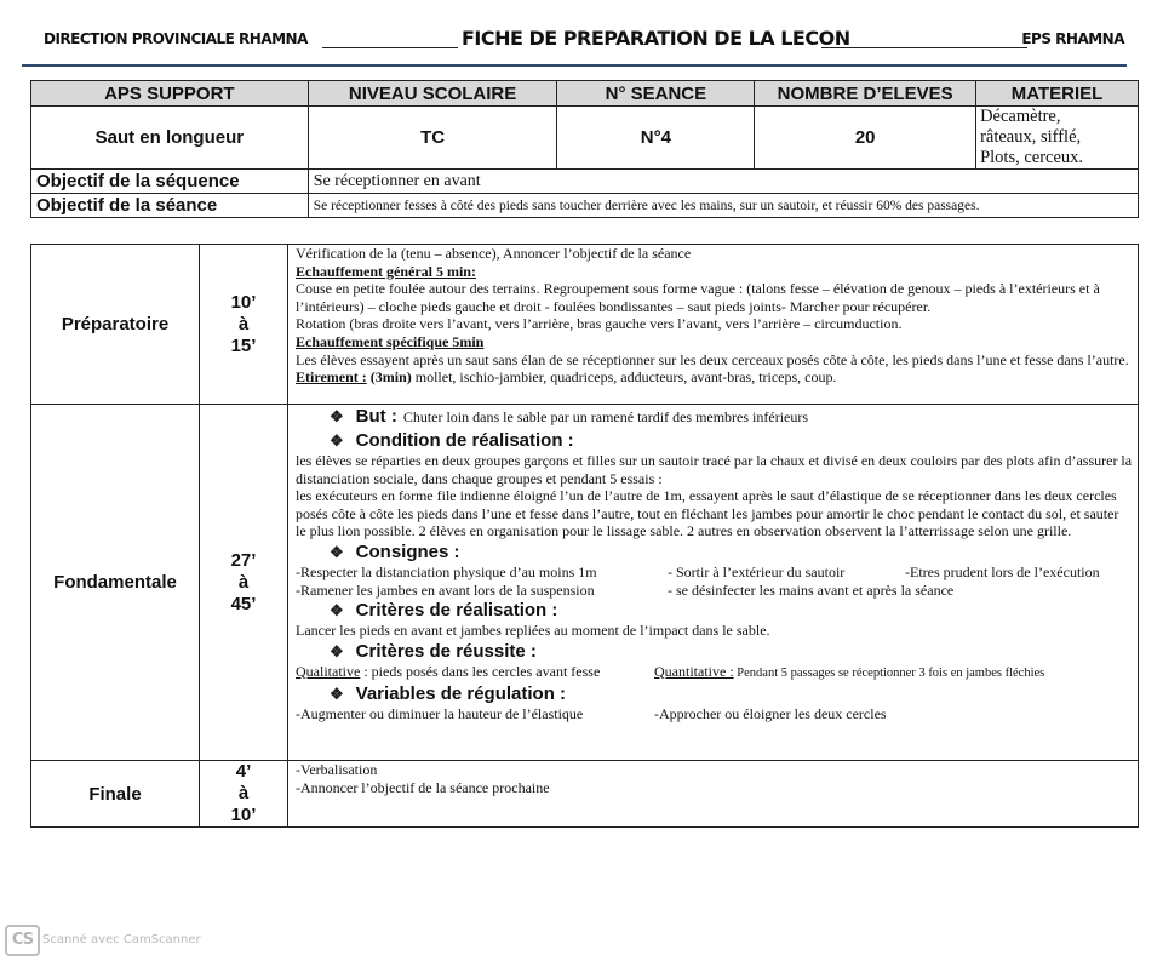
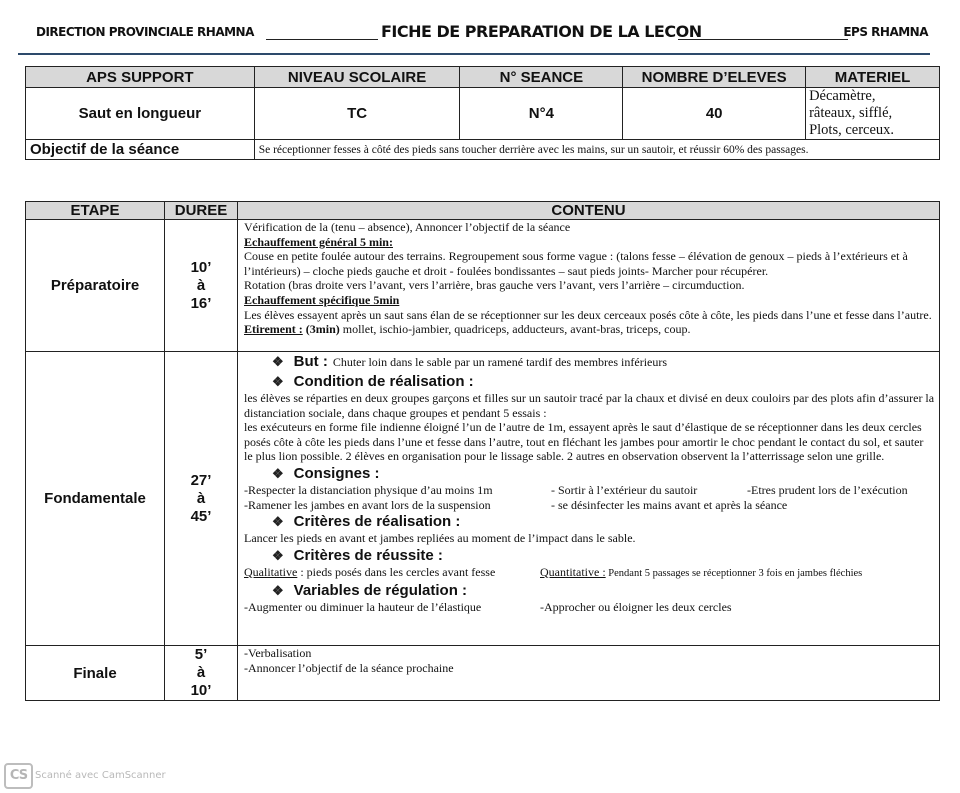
  DIRECTION PROVINCIALE RHAMNA
  FICHE DE PREPARATION DE LA LECON
  EPS RHAMNA
  APS SUPPORT	NIVEAU SCOLAIRE	N° SEANCE	NOMBRE D’ELEVES	MATERIEL
- Saut en longueur	TC	N°4	20	Décamètre, râteaux, sifflé, Plots, cerceux.
+ Saut en longueur	TC	N°4	40	Décamètre, râteaux, sifflé, Plots, cerceux.
- Objectif de la séquence	Se réceptionner en avant
  Objectif de la séance	Se réceptionner fesses à côté des pieds sans toucher derrière avec les mains, sur un sautoir, et réussir 60% des passages.
+ ETAPE	DUREE	CONTENU
- Préparatoire	10’ à 15’	Vérification de la (tenu – absence), Annoncer l’objectif de la séance Echauffement général 5 min: Couse en petite foulée autour des terrains. Regroupement sous forme vague : (talons fesse – élévation de genoux – pieds à l’extérieurs et à l’intérieurs) – cloche pieds gauche et droit - foulées bondissantes – saut pieds joints- Marcher pour récupérer. Rotation (bras droite vers l’avant, vers l’arrière, bras gauche vers l’avant, vers l’arrière – circumduction. Echauffement spécifique 5min Les élèves essayent après un saut sans élan de se réceptionner sur les deux cerceaux posés côte à côte, les pieds dans l’une et fesse dans l’autre. Etirement : (3min) mollet, ischio-jambier, quadriceps, adducteurs, avant-bras, triceps, coup.
+ Préparatoire	10’ à 16’	Vérification de la (tenu – absence), Annoncer l’objectif de la séance Echauffement général 5 min: Couse en petite foulée autour des terrains. Regroupement sous forme vague : (talons fesse – élévation de genoux – pieds à l’extérieurs et à l’intérieurs) – cloche pieds gauche et droit - foulées bondissantes – saut pieds joints- Marcher pour récupérer. Rotation (bras droite vers l’avant, vers l’arrière, bras gauche vers l’avant, vers l’arrière – circumduction. Echauffement spécifique 5min Les élèves essayent après un saut sans élan de se réceptionner sur les deux cerceaux posés côte à côte, les pieds dans l’une et fesse dans l’autre. Etirement : (3min) mollet, ischio-jambier, quadriceps, adducteurs, avant-bras, triceps, coup.
  Fondamentale	27’ à 45’	❖ But : Chuter loin dans le sable par un ramené tardif des membres inférieurs ❖ Condition de réalisation : les élèves se réparties en deux groupes garçons et filles sur un sautoir tracé par la chaux et divisé en deux couloirs par des plots afin d’assurer la distanciation sociale, dans chaque groupes et pendant 5 essais : les exécuteurs en forme file indienne éloigné l’un de l’autre de 1m, essayent après le saut d’élastique de se réceptionner dans les deux cercles posés côte à côte les pieds dans l’une et fesse dans l’autre, tout en fléchant les jambes pour amortir le choc pendant le contact du sol, et sauter le plus lion possible. 2 élèves en organisation pour le lissage sable. 2 autres en observation observent la l’atterrissage selon une grille. ❖ Consignes : -Respecter la distanciation physique d’au moins 1m - Sortir à l’extérieur du sautoir -Etres prudent lors de l’exécution -Ramener les jambes en avant lors de la suspension - se désinfecter les mains avant et après la séance ❖ Critères de réalisation : Lancer les pieds en avant et jambes repliées au moment de l’impact dans le sable. ❖ Critères de réussite : Qualitative : pieds posés dans les cercles avant fesse Quantitative : Pendant 5 passages se réceptionner 3 fois en jambes fléchies ❖ Variables de régulation : -Augmenter ou diminuer la hauteur de l’élastique -Approcher ou éloigner les deux cercles
- Finale	4’ à 10’	-Verbalisation -Annoncer l’objectif de la séance prochaine
+ Finale	5’ à 10’	-Verbalisation -Annoncer l’objectif de la séance prochaine
  CS
  Scanné avec CamScanner
